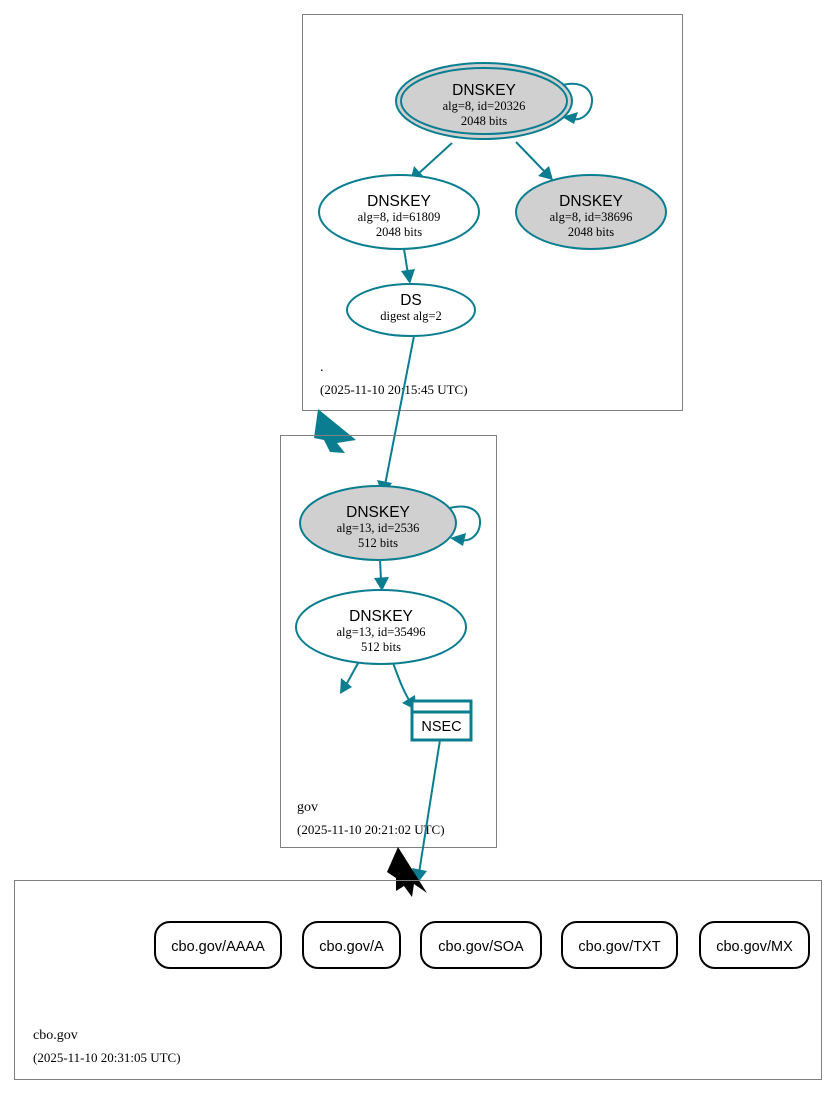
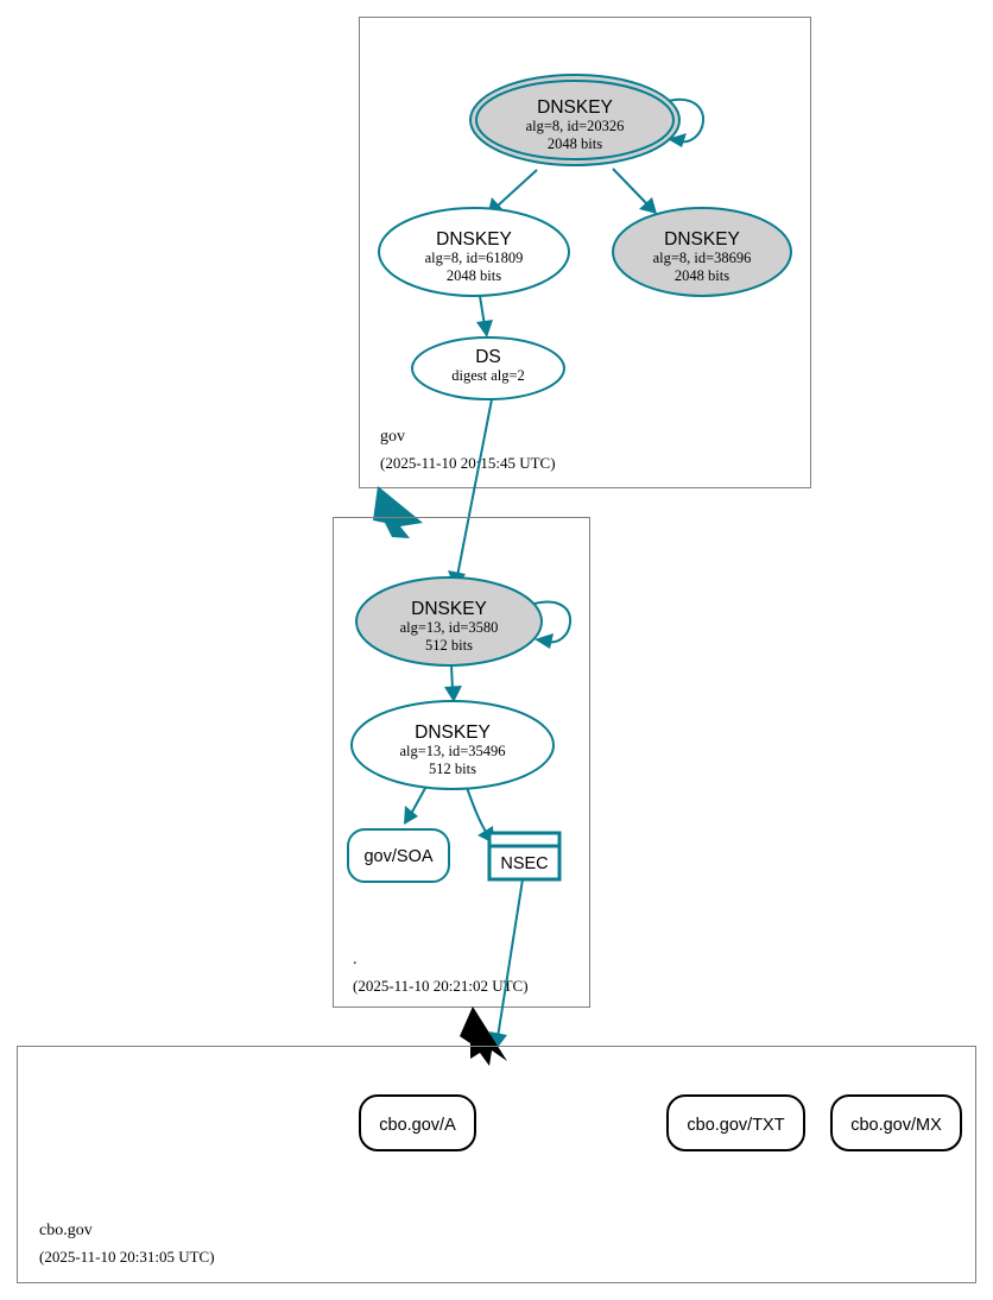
  DNSKEY
  alg=8, id=20326
  2048 bits
  DNSKEY
  alg=8, id=61809
  2048 bits
  DNSKEY
  alg=8, id=38696
  2048 bits
  DS
  digest alg=2
- .
+ gov
  (2025-11-10 20:15:45 UTC)
  DNSKEY
- alg=13, id=2536
+ alg=13, id=3580
  512 bits
  DNSKEY
  alg=13, id=35496
  512 bits
+ gov/SOA
  NSEC
- gov
+ .
  (2025-11-10 20:21:02 UTC)
- cbo.gov/AAAA
  cbo.gov/A
- cbo.gov/SOA
  cbo.gov/TXT
  cbo.gov/MX
  cbo.gov
  (2025-11-10 20:31:05 UTC)
